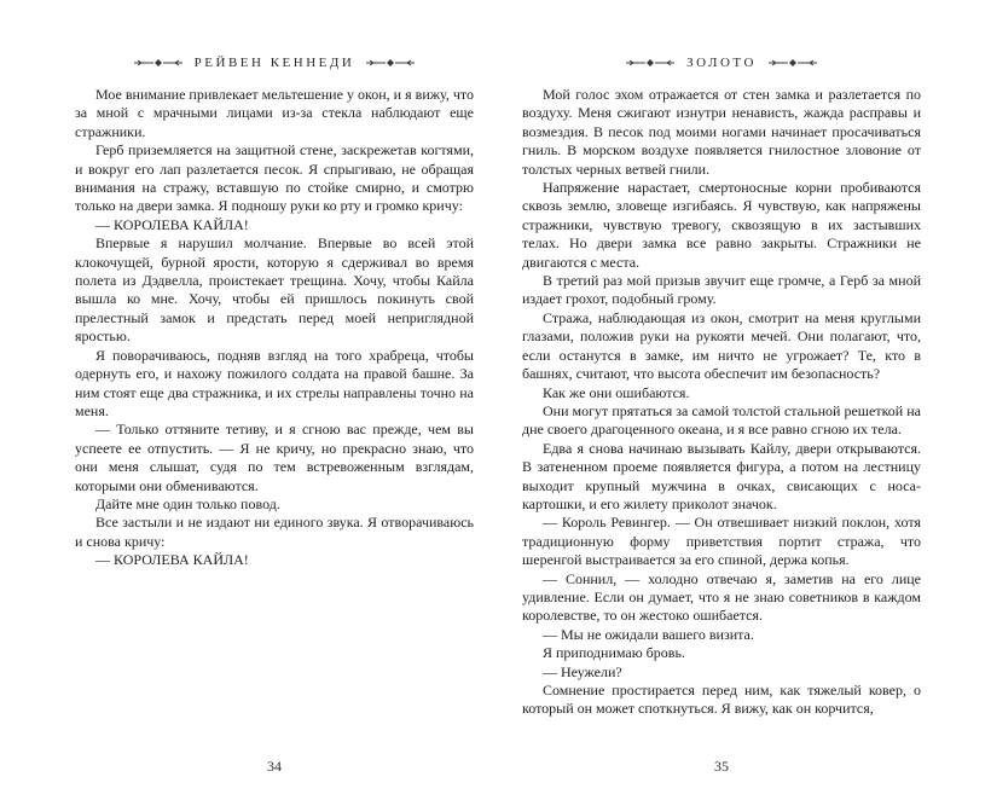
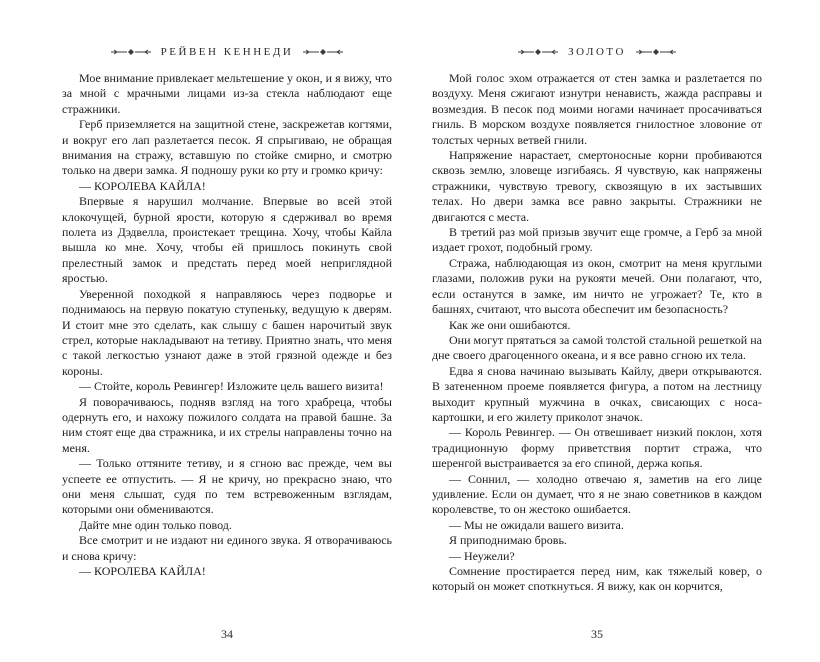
  РЕЙВЕН КЕННЕДИ
  Мое внимание привлекает мельтешение у окон, и я вижу, что за мной с мрачными лицами из-за стекла наблюдают еще стражники.
  Герб приземляется на защитной стене, заскрежетав когтями, и вокруг его лап разлетается песок. Я спрыгиваю, не обращая внимания на стражу, вставшую по стойке смирно, и смотрю только на двери замка. Я подношу руки ко рту и громко кричу:
  — КОРОЛЕВА КАЙЛА!
  Впервые я нарушил молчание. Впервые во всей этой клокочущей, бурной ярости, которую я сдерживал во время полета из Дэдвелла, проистекает трещина. Хочу, чтобы Кайла вышла ко мне. Хочу, чтобы ей пришлось покинуть свой прелестный замок и предстать перед моей неприглядной яростью.
+ Уверенной походкой я направляюсь через подворье и поднимаюсь на первую покатую ступеньку, ведущую к дверям. И стоит мне это сделать, как слышу с башен нарочитый звук стрел, которые накладывают на тетиву. Приятно знать, что меня с такой легкостью узнают даже в этой грязной одежде и без короны.
+ — Стойте, король Ревингер! Изложите цель вашего визита!
  Я поворачиваюсь, подняв взгляд на того храбреца, чтобы одернуть его, и нахожу пожилого солдата на правой башне. За ним стоят еще два стражника, и их стрелы направлены точно на меня.
  — Только оттяните тетиву, и я сгною вас прежде, чем вы успеете ее отпустить. — Я не кричу, но прекрасно знаю, что они меня слышат, судя по тем встревоженным взглядам, которыми они обмениваются.
  Дайте мне один только повод.
- Все застыли и не издают ни единого звука. Я отворачиваюсь и снова кричу:
+ Все смотрит и не издают ни единого звука. Я отворачиваюсь и снова кричу:
  — КОРОЛЕВА КАЙЛА!
  34
  ЗОЛОТО
  Мой голос эхом отражается от стен замка и разлетается по воздуху. Меня сжигают изнутри ненависть, жажда расправы и возмездия. В песок под моими ногами начинает просачиваться гниль. В морском воздухе появляется гнилостное зловоние от толстых черных ветвей гнили.
  Напряжение нарастает, смертоносные корни пробиваются сквозь землю, зловеще изгибаясь. Я чувствую, как напряжены стражники, чувствую тревогу, сквозящую в их застывших телах. Но двери замка все равно закрыты. Стражники не двигаются с места.
  В третий раз мой призыв звучит еще громче, а Герб за мной издает грохот, подобный грому.
  Стража, наблюдающая из окон, смотрит на меня круглыми глазами, положив руки на рукояти мечей. Они полагают, что, если останутся в замке, им ничто не угрожает? Те, кто в башнях, считают, что высота обеспечит им безопасность?
  Как же они ошибаются.
  Они могут прятаться за самой толстой стальной решеткой на дне своего драгоценного океана, и я все равно сгною их тела.
  Едва я снова начинаю вызывать Кайлу, двери открываются. В затененном проеме появляется фигура, а потом на лестницу выходит крупный мужчина в очках, свисающих с носа-картошки, и его жилету приколот значок.
  — Король Ревингер. — Он отвешивает низкий поклон, хотя традиционную форму приветствия портит стража, что шеренгой выстраивается за его спиной, держа копья.
  — Соннил, — холодно отвечаю я, заметив на его лице удивление. Если он думает, что я не знаю советников в каждом королевстве, то он жестоко ошибается.
  — Мы не ожидали вашего визита.
  Я приподнимаю бровь.
  — Неужели?
  Сомнение простирается перед ним, как тяжелый ковер, о который он может споткнуться. Я вижу, как он корчится,
  35
